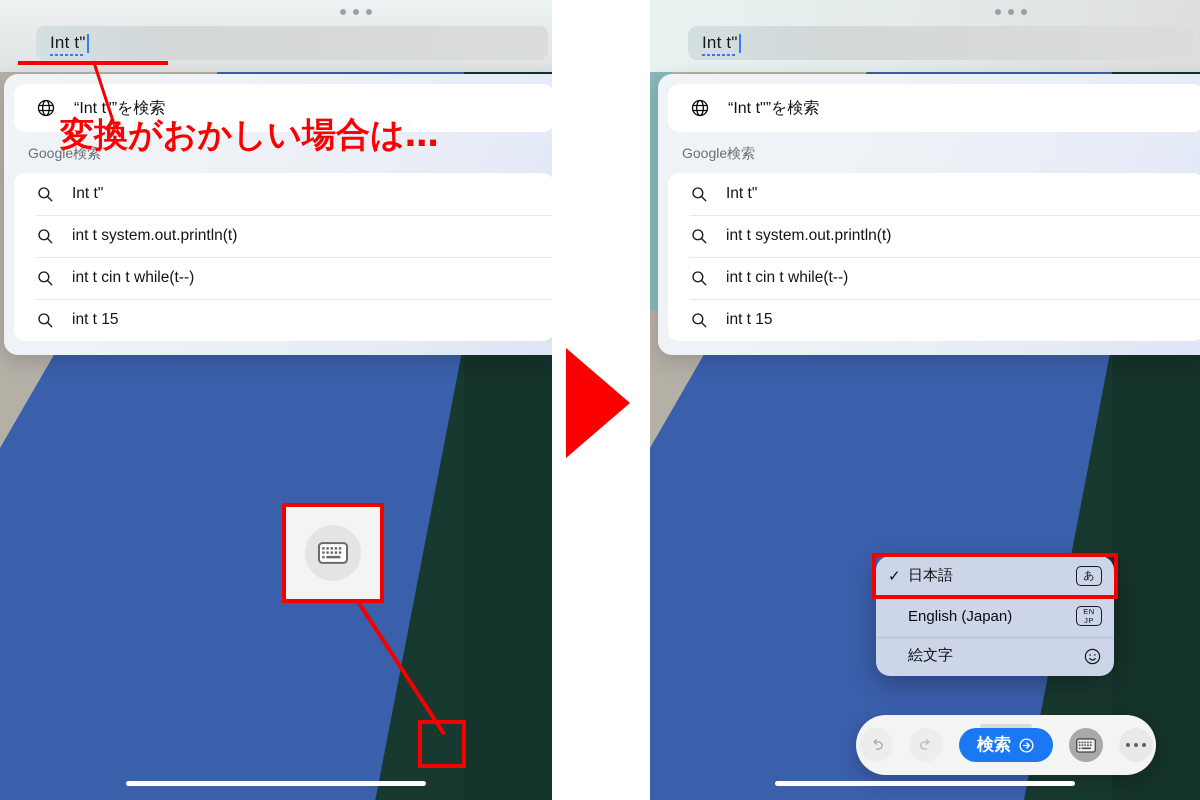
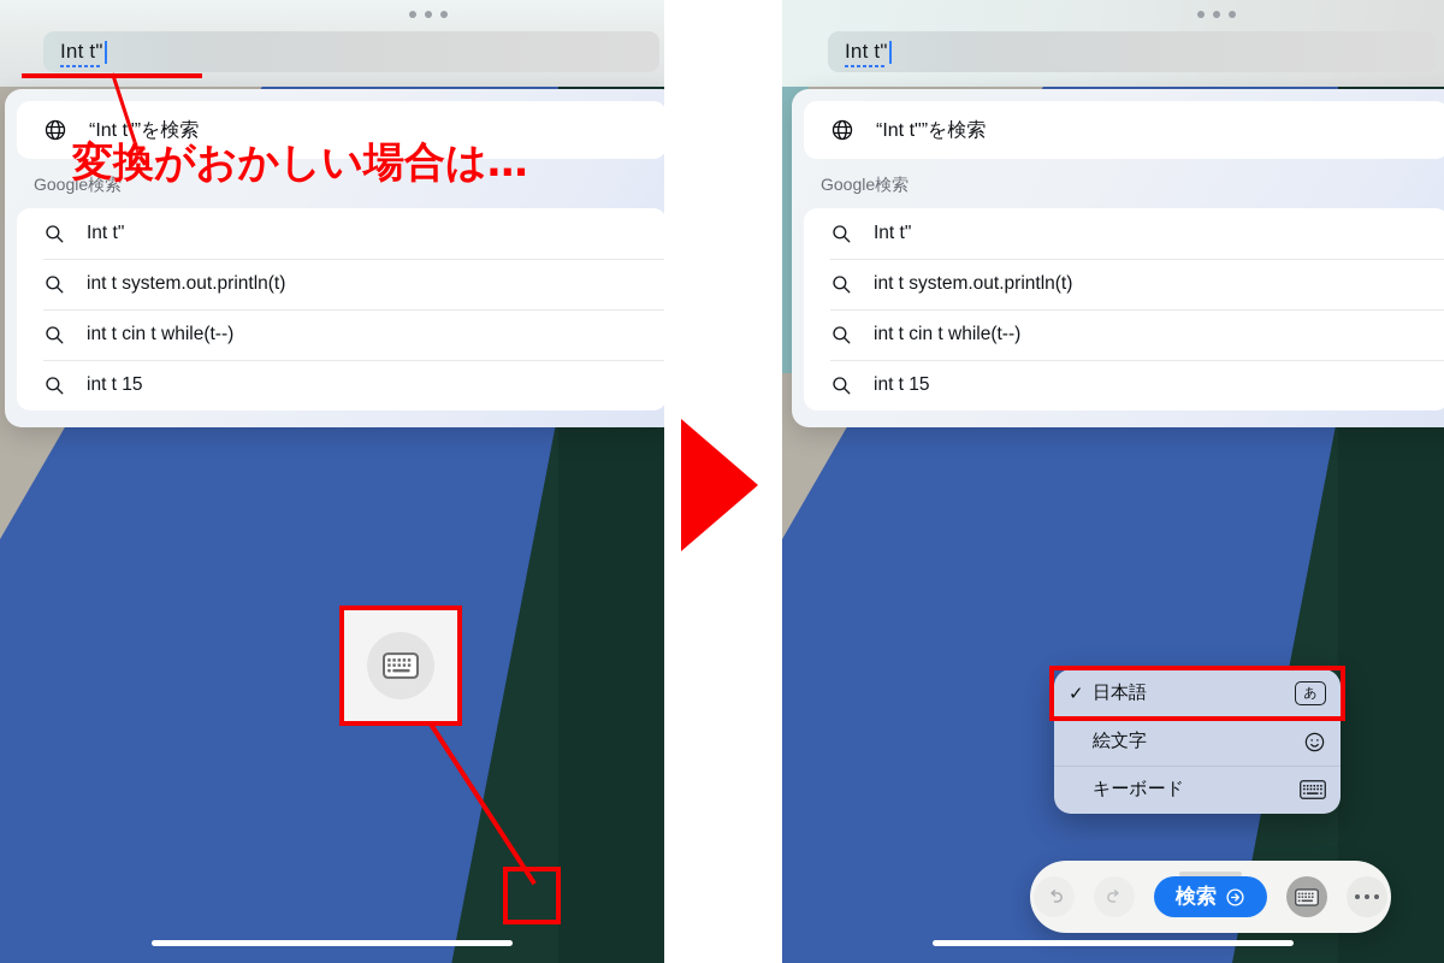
  Int t"
  “Int t”を検索
  Google検索
  Int t"
  int t system.out.println(t)
  int t cin t while(t--)
  int t 15
  変換がおかしい場合は…
  Int t"
  “Int t"”を検索
  Google検索
  Int t"
  int t system.out.println(t)
  int t cin t while(t--)
  int t 15
  ✓
  日本語
  あ
- English (Japan)
- EN
- JP
  絵文字
+ キーボード
  検索
